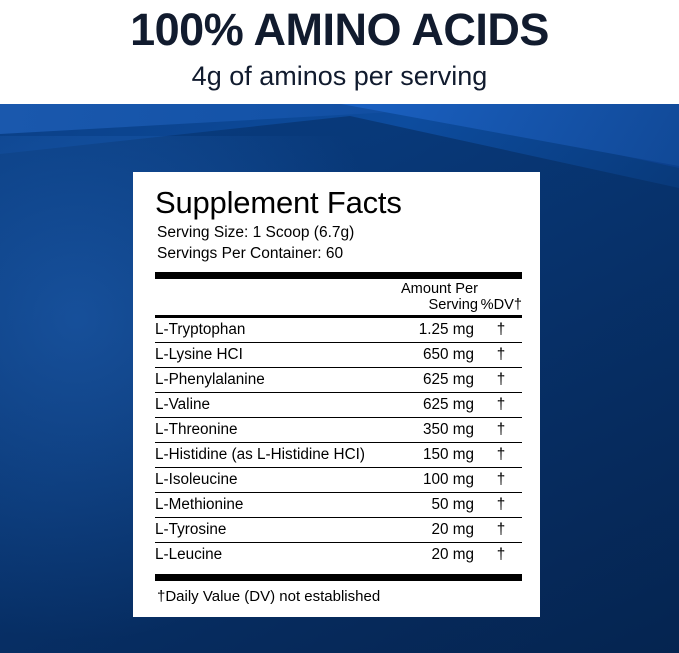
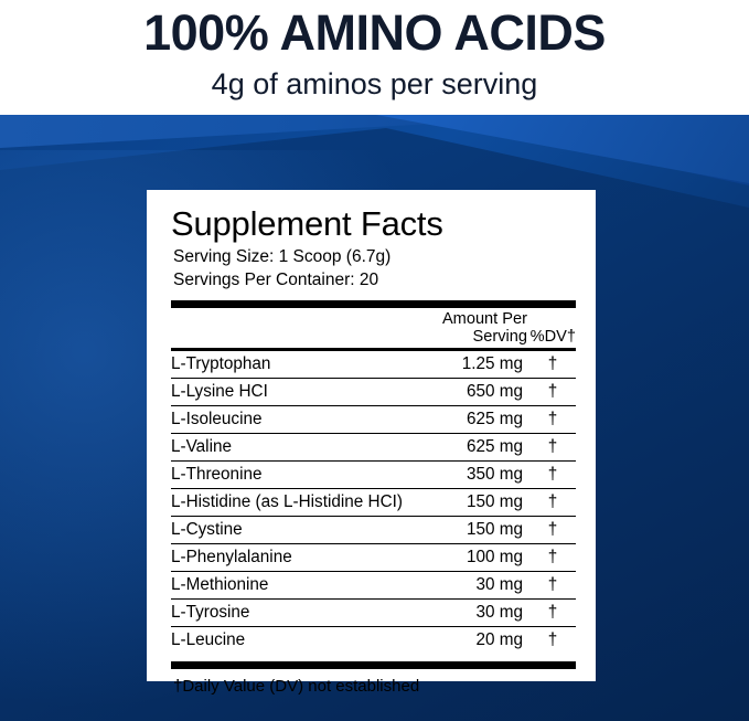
  100% AMINO ACIDS
  4g of aminos per serving
  Supplement Facts
  Serving Size: 1 Scoop (6.7g)
- Servings Per Container: 60
+ Servings Per Container: 20
  	Amount Per Serving	%DV†
  L-Tryptophan	1.25 mg	†
  L-Lysine HCI	650 mg	†
- L-Phenylalanine	625 mg	†
+ L-Isoleucine	625 mg	†
  L-Valine	625 mg	†
  L-Threonine	350 mg	†
  L-Histidine (as L-Histidine HCI)	150 mg	†
+ L-Cystine	150 mg	†
- L-Isoleucine	100 mg	†
+ L-Phenylalanine	100 mg	†
- L-Methionine	50 mg	†
+ L-Methionine	30 mg	†
- L-Tyrosine	20 mg	†
+ L-Tyrosine	30 mg	†
  L-Leucine	20 mg	†
  †Daily Value (DV) not established
